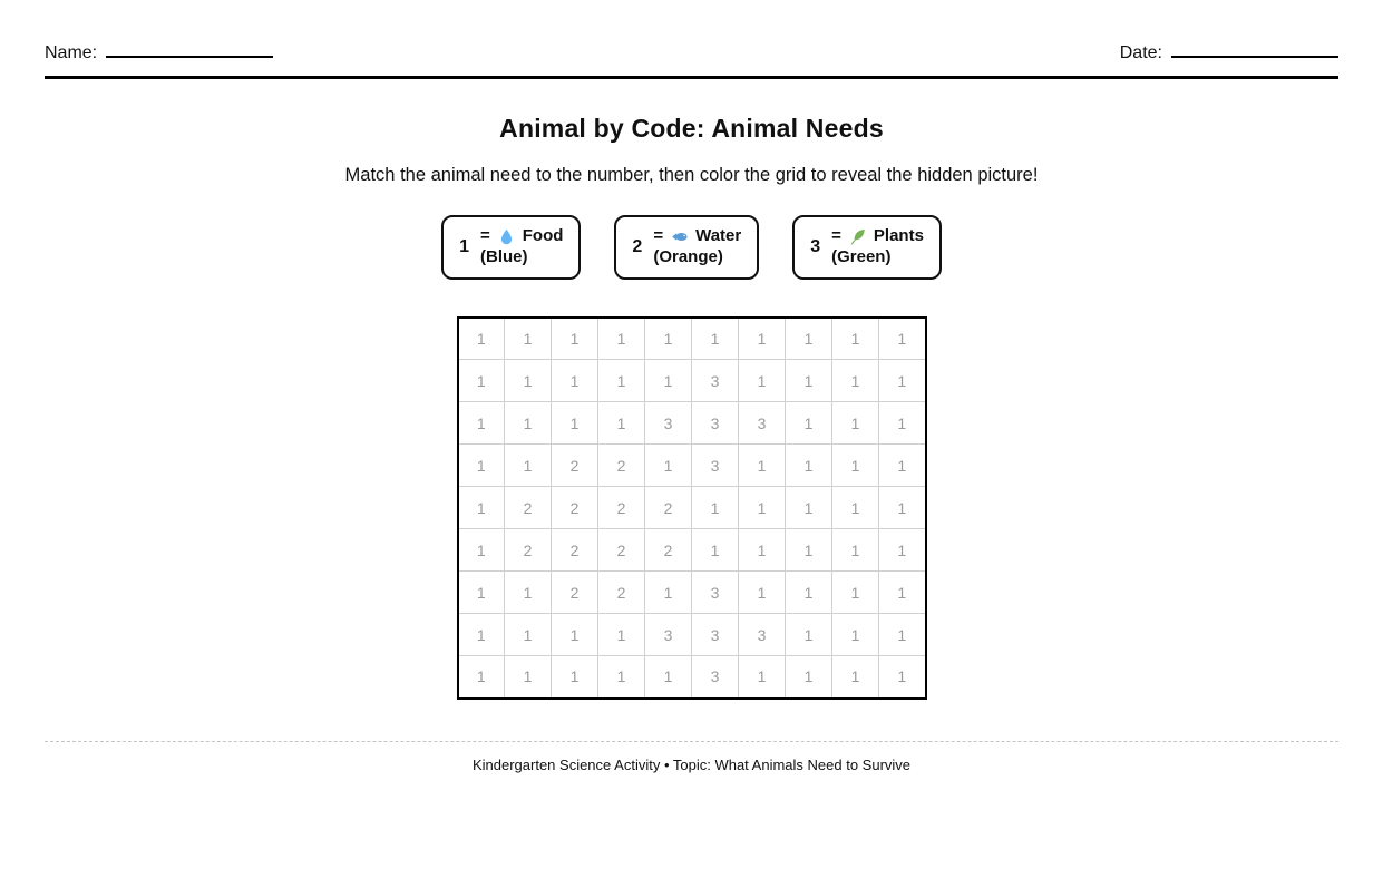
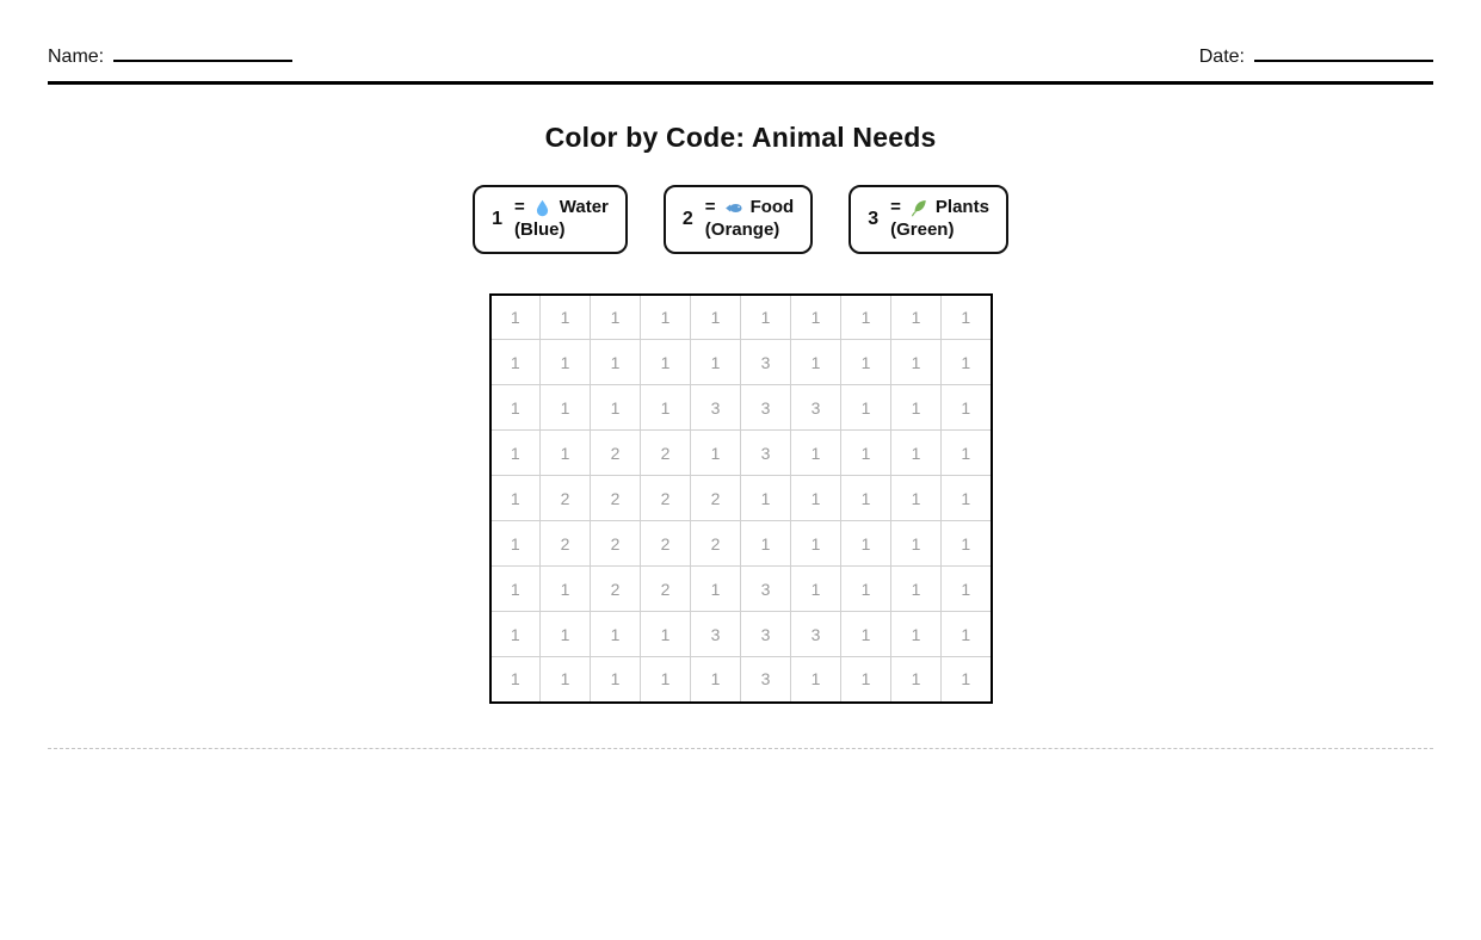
  Name:
  Date:
- Animal by Code: Animal Needs
+ Color by Code: Animal Needs
- Match the animal need to the number, then color the grid to reveal the hidden picture!
  1
  =
- Food
+ Water
  (Blue)
  2
  =
- Water
+ Food
  (Orange)
  3
  =
  Plants
  (Green)
  1	1	1	1	1	1	1	1	1	1
  1	1	1	1	1	3	1	1	1	1
  1	1	1	1	3	3	3	1	1	1
  1	1	2	2	1	3	1	1	1	1
  1	2	2	2	2	1	1	1	1	1
  1	2	2	2	2	1	1	1	1	1
  1	1	2	2	1	3	1	1	1	1
  1	1	1	1	3	3	3	1	1	1
  1	1	1	1	1	3	1	1	1	1
- Kindergarten Science Activity • Topic: What Animals Need to Survive
